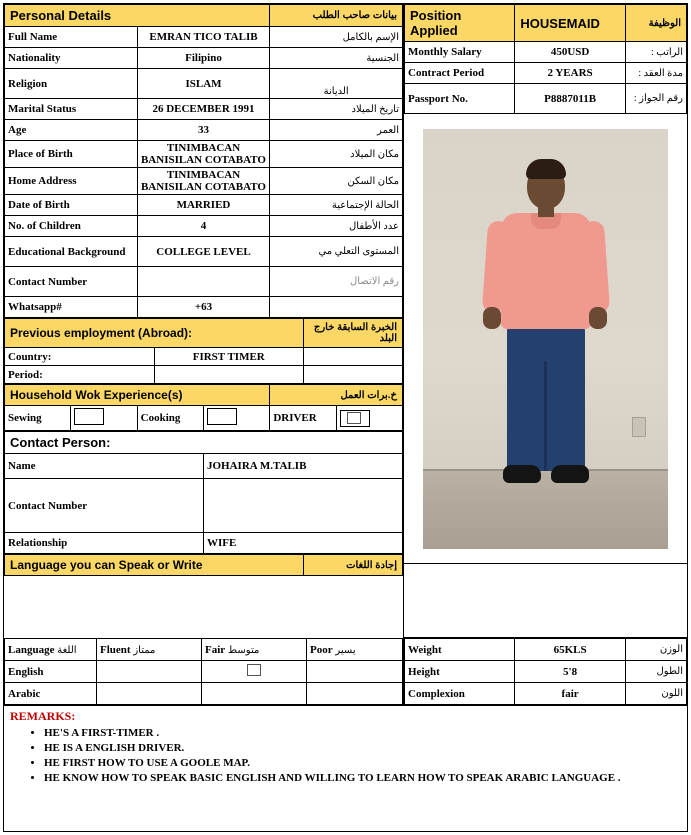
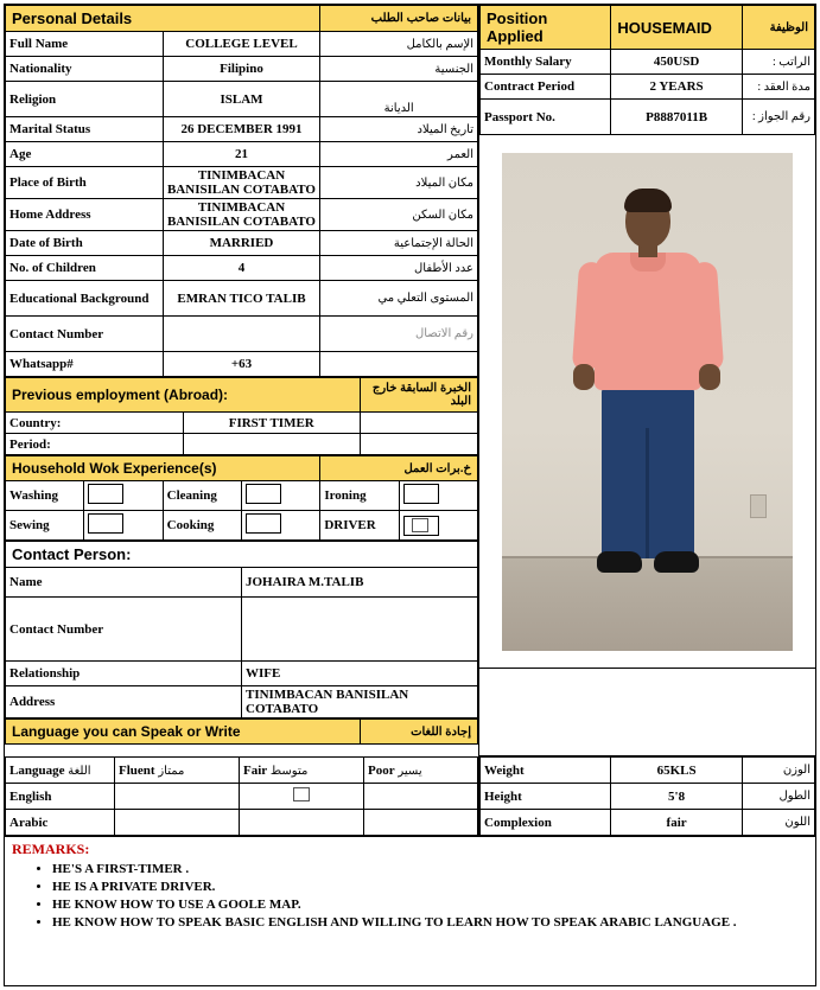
  Personal Details	بيانات صاحب الطلب
- Full Name	EMRAN TICO TALIB	الإسم بالكامل
+ Full Name	COLLEGE LEVEL	الإسم بالكامل
  Nationality	Filipino	الجنسية
  Religion	ISLAM	الديانة
  Marital Status	26 DECEMBER 1991	تاريخ الميلاد
- Age	33	العمر
+ Age	21	العمر
  Place of Birth	TINIMBACAN BANISILAN COTABATO	مكان الميلاد
  Home Address	TINIMBACAN BANISILAN COTABATO	مكان السكن
  Date of Birth	MARRIED	الحالة الإجتماعية
  No. of Children	4	عدد الأطفال
- Educational Background	COLLEGE LEVEL	المستوى التعلي مي
+ Educational Background	EMRAN TICO TALIB	المستوى التعلي مي
  Contact Number		رقم الاتصال
  Whatsapp#	+63
  Previous employment (Abroad):	الخبرة السابقة خارج البلد
  Country:	FIRST TIMER
  Period:
  Household Wok Experience(s)	خ.برات العمل
+ Washing		Cleaning		Ironing
  Sewing		Cooking		DRIVER
  Contact Person:
  Name	JOHAIRA M.TALIB
  Contact Number
  Relationship	WIFE
+ Address	TINIMBACAN BANISILAN COTABATO
  Language you can Speak or Write	إجادة اللغات
  Position Applied	HOUSEMAID	الوظيفة
  Monthly Salary	450USD	الراتب :
  Contract Period	2 YEARS	مدة العقد :
  Passport No.	P8887011B	رقم الجواز :
  Language اللغة	Fluent ممتاز	Fair متوسط	Poor يسير
  English
  Arabic
  Weight	65KLS	الوزن
  Height	5'8	الطول
  Complexion	fair	اللون
  REMARKS:
  HE'S A FIRST-TIMER .
- HE IS A ENGLISH DRIVER.
+ HE IS A PRIVATE DRIVER.
- HE FIRST HOW TO USE A GOOLE MAP.
+ HE KNOW HOW TO USE A GOOLE MAP.
  HE KNOW HOW TO SPEAK BASIC ENGLISH AND WILLING TO LEARN HOW TO SPEAK ARABIC LANGUAGE .
